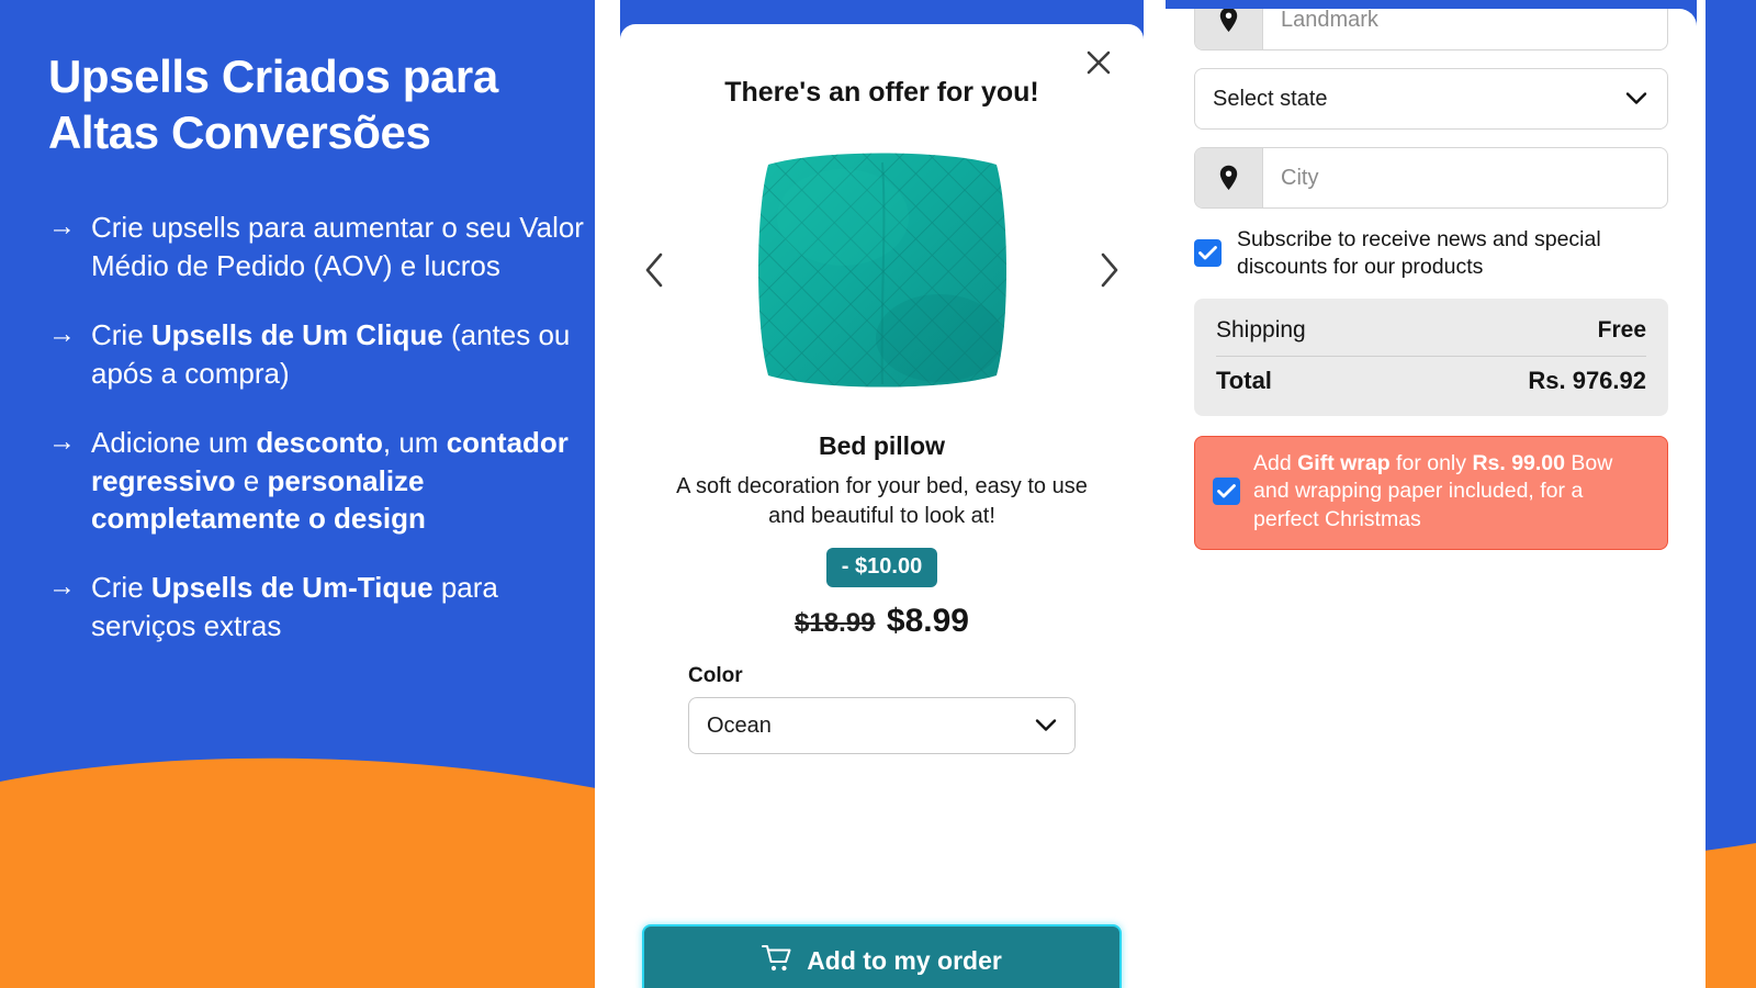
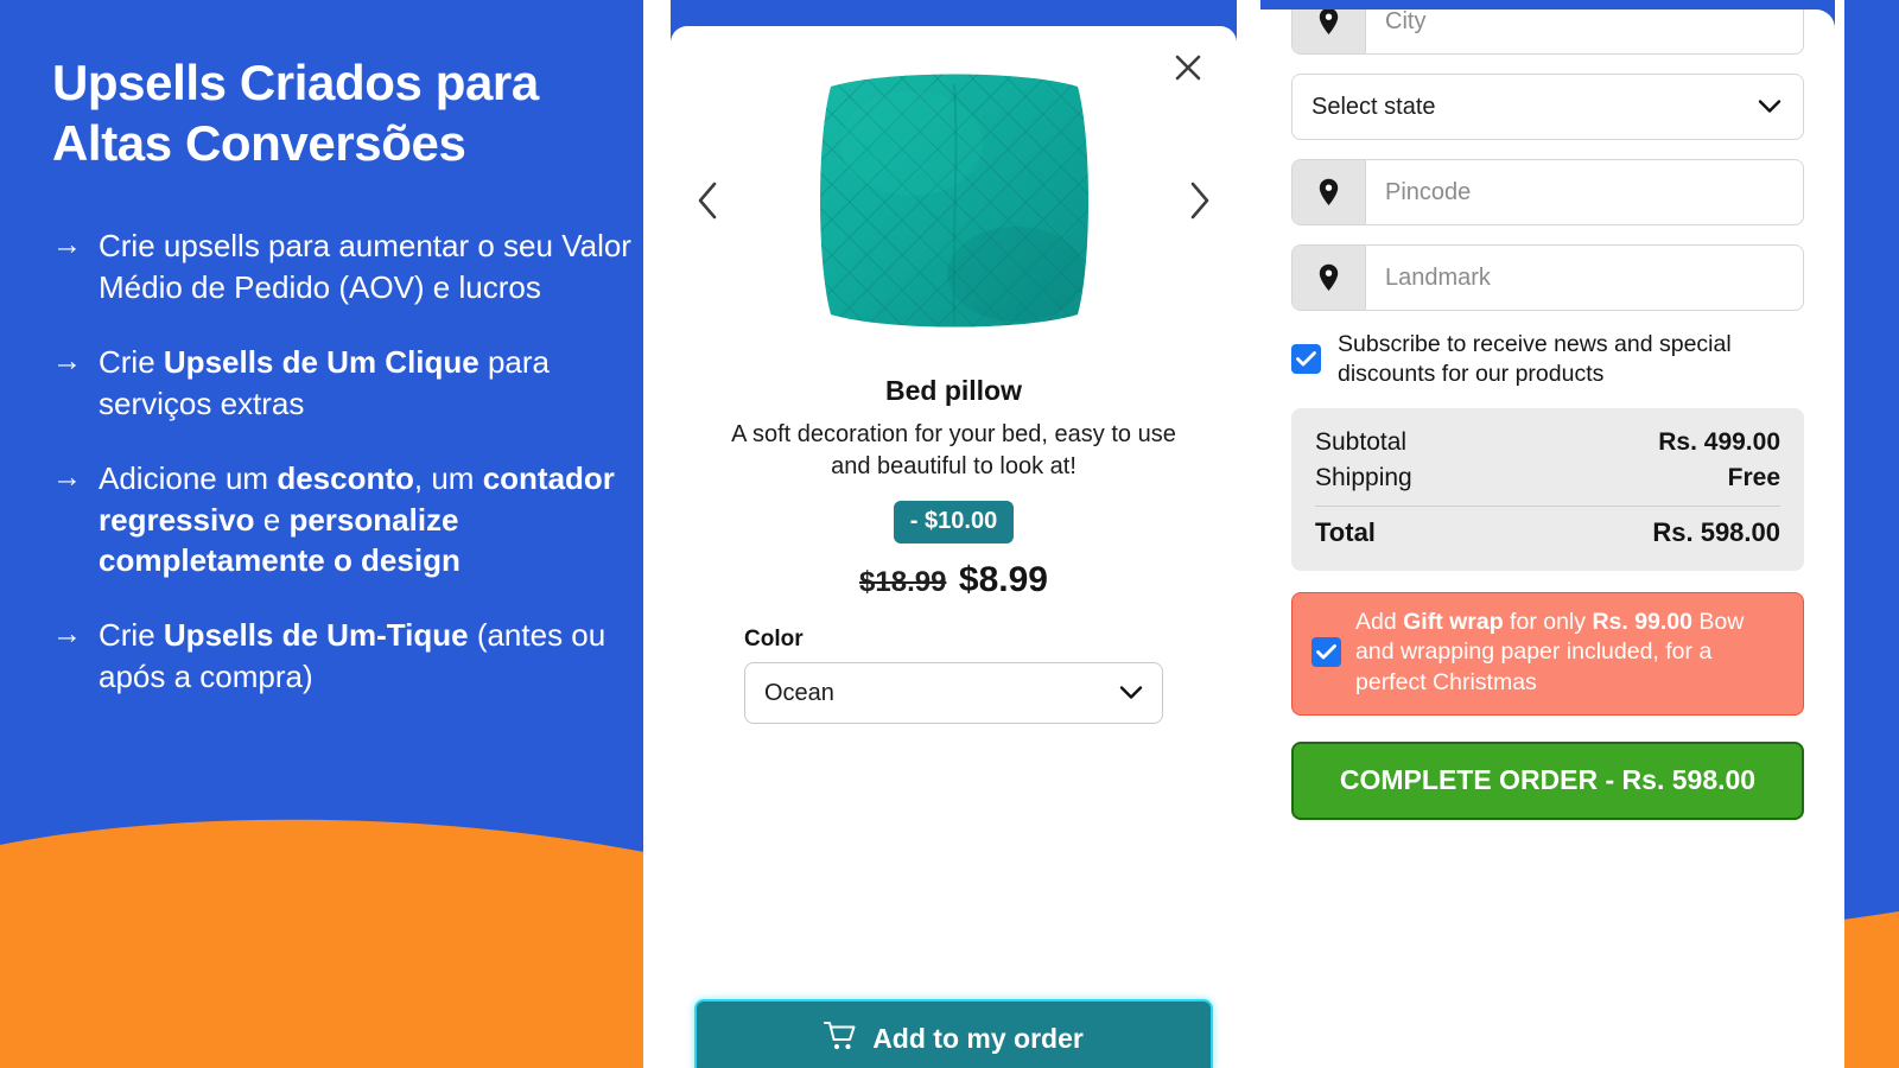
  Upsells Criados para
  Altas Conversões
  →
  Crie upsells para aumentar o seu Valor Médio de Pedido (AOV) e lucros
  →
- Crie Upsells de Um Clique (antes ou após a compra)
+ Crie Upsells de Um Clique para serviços extras
  →
  Adicione um desconto, um contador regressivo e personalize completamente o design
  →
- Crie Upsells de Um-Tique para serviços extras
+ Crie Upsells de Um-Tique (antes ou após a compra)
- There's an offer for you!
  Bed pillow
  A soft decoration for your bed, easy to use and beautiful to look at!
  - $10.00
  $18.99 $8.99
  Color
  Ocean
  Add to my order
- Landmark
+ City
  Select state
+ Pincode
- City
+ Landmark
  Subscribe to receive news and special discounts for our products
+ Subtotal
+ Rs. 499.00
  Shipping
  Free
  Total
- Rs. 976.92
+ Rs. 598.00
  Add Gift wrap for only Rs. 99.00 Bow and wrapping paper included, for a perfect Christmas
+ COMPLETE ORDER - Rs. 598.00
